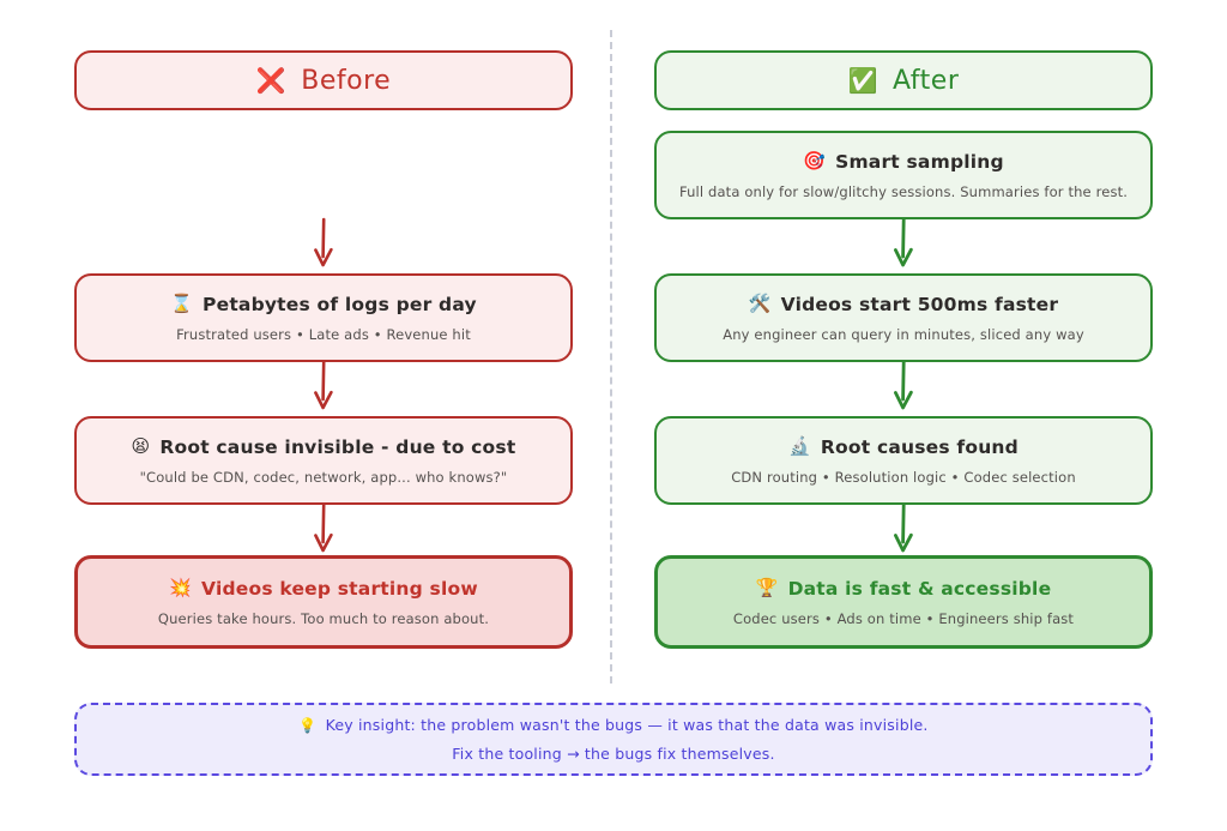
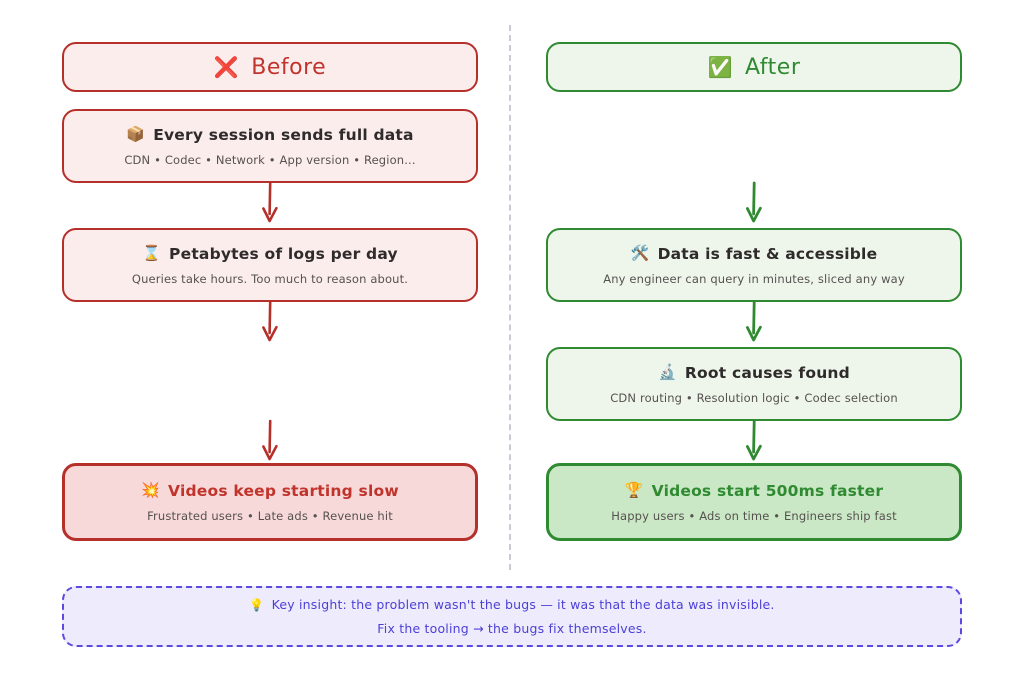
  ❌
  Before
+ 📦
+ Every session sends full data
+ CDN • Codec • Network • App version • Region...
  ⌛
  Petabytes of logs per day
- Frustrated users • Late ads • Revenue hit
+ Queries take hours. Too much to reason about.
- 😫
- Root cause invisible - due to cost
- "Could be CDN, codec, network, app... who knows?"
  💥
  Videos keep starting slow
- Queries take hours. Too much to reason about.
+ Frustrated users • Late ads • Revenue hit
  ✅
  After
- 🎯
- Smart sampling
- Full data only for slow/glitchy sessions. Summaries for the rest.
  🛠️
- Videos start 500ms faster
+ Data is fast & accessible
  Any engineer can query in minutes, sliced any way
  🔬
  Root causes found
  CDN routing • Resolution logic • Codec selection
  🏆
- Data is fast & accessible
+ Videos start 500ms faster
- Codec users • Ads on time • Engineers ship fast
+ Happy users • Ads on time • Engineers ship fast
  💡
  Key insight: the problem wasn't the bugs — it was that the data was invisible.
  Fix the tooling → the bugs fix themselves.
